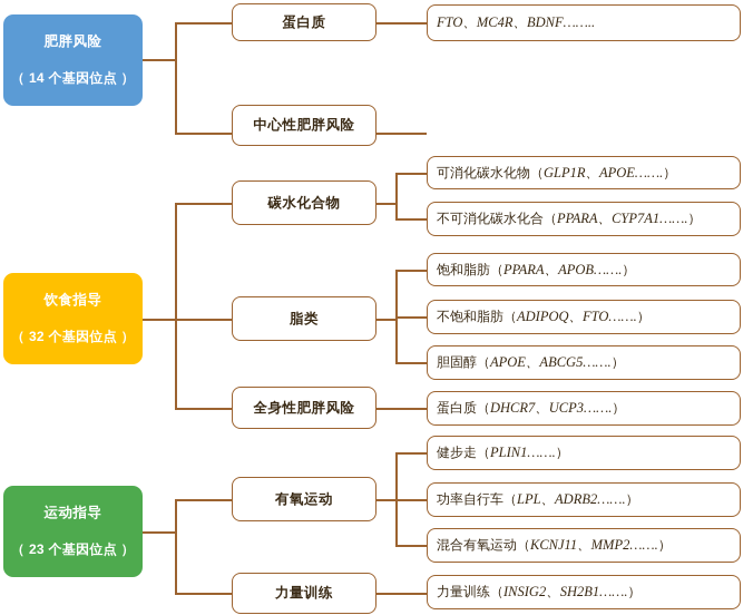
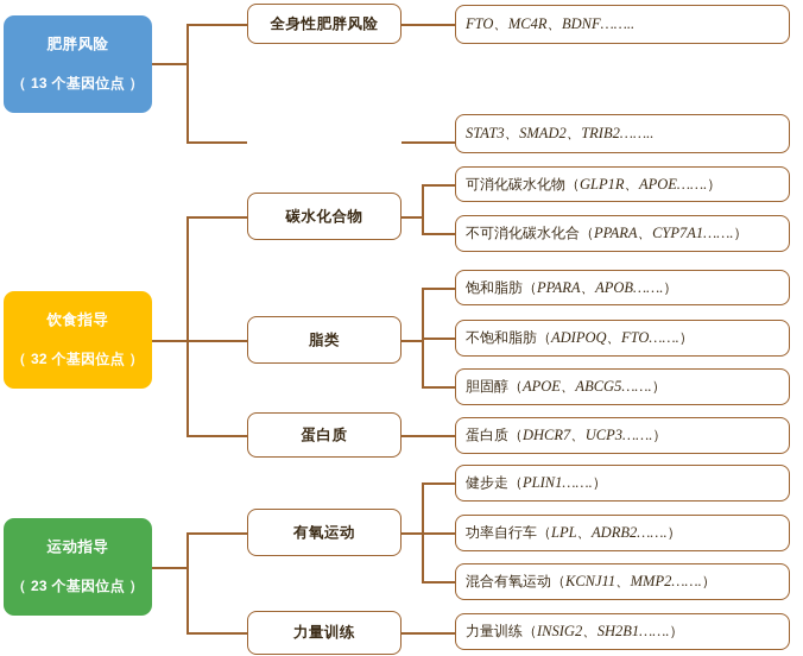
  肥胖风险
- （ 14 个基因位点 ）
+ （ 13 个基因位点 ）
  饮食指导
  （ 32 个基因位点 ）
  运动指导
  （ 23 个基因位点 ）
- 蛋白质
+ 全身性肥胖风险
- 中心性肥胖风险
  碳水化合物
  脂类
- 全身性肥胖风险
+ 蛋白质
  有氧运动
  力量训练
  FTO、MC4R、BDNF……..
+ STAT3、SMAD2、TRIB2……..
  可消化碳水化物（
  GLP1R、APOE…….
  ）
  不可消化碳水化合（
  PPARA、CYP7A1…….
  ）
  饱和脂肪（
  PPARA、APOB…….
  ）
  不饱和脂肪（
  ADIPOQ、FTO…….
  ）
  胆固醇（
  APOE、ABCG5…….
  ）
  蛋白质（
  DHCR7、UCP3…….
  ）
  健步走（
  PLIN1…….
  ）
  功率自行车（
  LPL、ADRB2…….
  ）
  混合有氧运动（
  KCNJ11、MMP2…….
  ）
  力量训练（
  INSIG2、SH2B1…….
  ）
